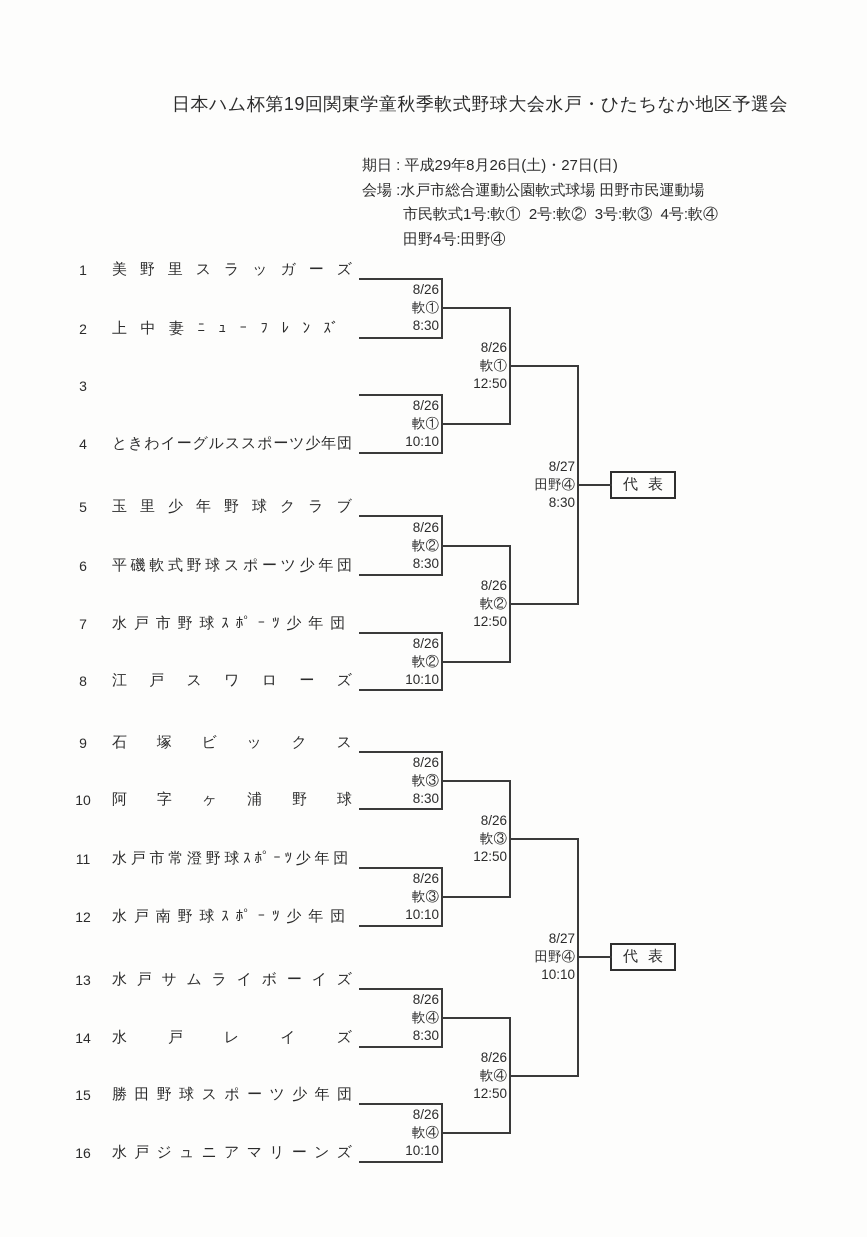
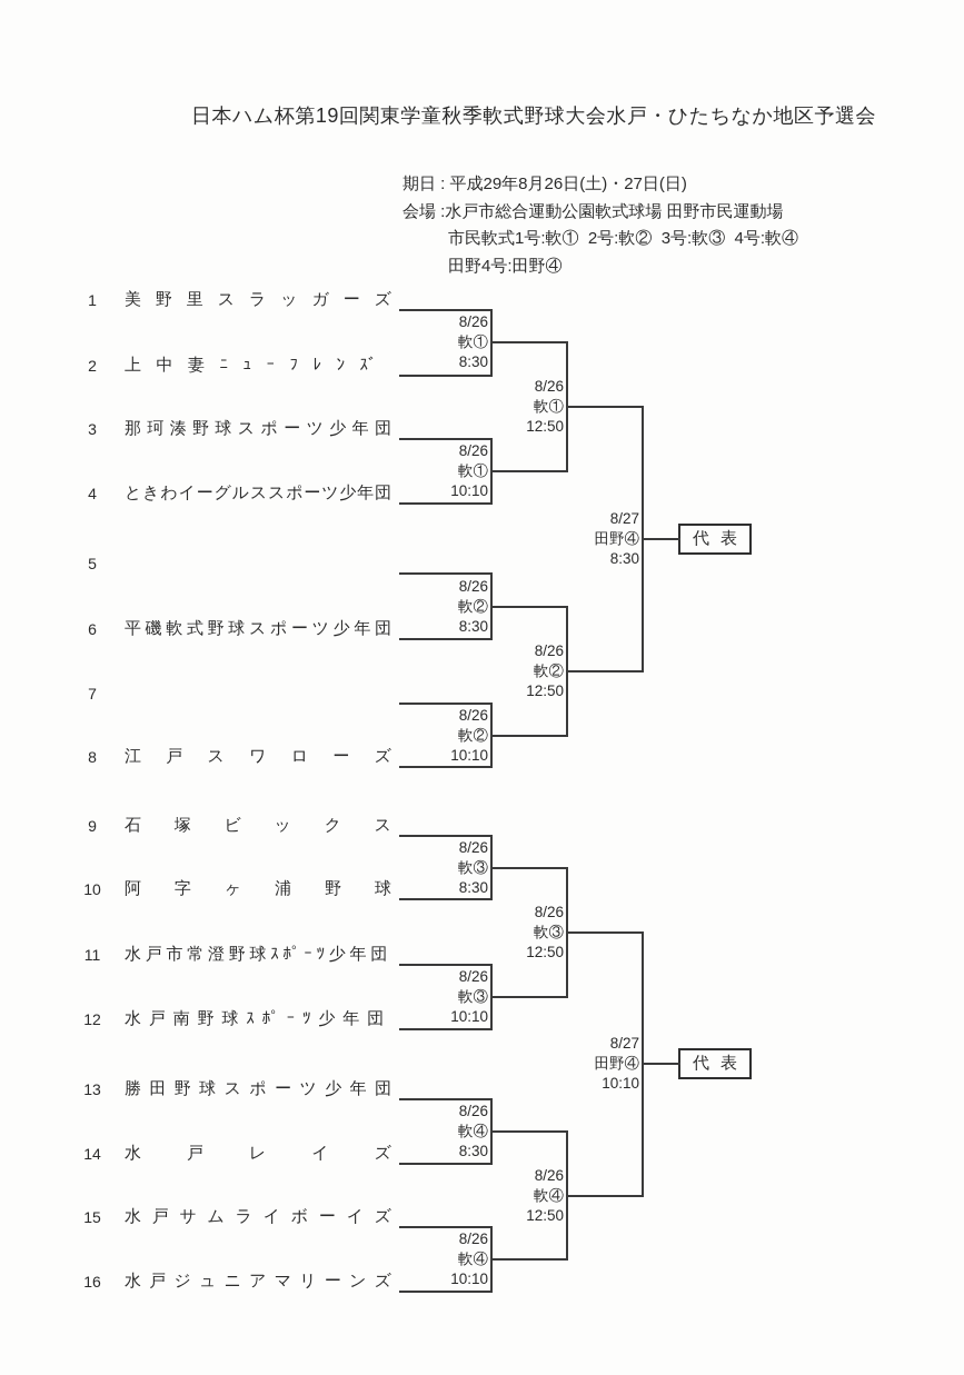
  日本ハム杯第19回関東学童秋季軟式野球大会水戸・ひたちなか地区予選会
  期日 : 平成29年8月26日(土)・27日(日)
  会場 :水戸市総合運動公園軟式球場 田野市民運動場
  市民軟式1号:軟① 2号:軟② 3号:軟③ 4号:軟④
  田野4号:田野④
  1
  美野里スラッガーズ
  2
  上中妻ﾆｭｰﾌﾚﾝｽﾞ
  3
+ 那珂湊野球スポーツ少年団
  4
  ときわイーグルススポーツ少年団
  5
- 玉里少年野球クラブ
  6
  平磯軟式野球スポーツ少年団
  7
- 水戸市野球ｽﾎﾟｰﾂ少年団
  8
  江戸スワローズ
  9
  石塚ビックス
  10
  阿字ヶ浦野球
  11
  水戸市常澄野球ｽﾎﾟｰﾂ少年団
  12
  水戸南野球ｽﾎﾟｰﾂ少年団
  13
- 水戸サムライボーイズ
+ 勝田野球スポーツ少年団
  14
  水戸レイズ
  15
- 勝田野球スポーツ少年団
+ 水戸サムライボーイズ
  16
  水戸ジュニアマリーンズ
  8/26
  軟①
  8:30
  8/26
  軟①
  10:10
  8/26
  軟②
  8:30
  8/26
  軟②
  10:10
  8/26
  軟③
  8:30
  8/26
  軟③
  10:10
  8/26
  軟④
  8:30
  8/26
  軟④
  10:10
  8/26
  軟①
  12:50
  8/26
  軟②
  12:50
  8/26
  軟③
  12:50
  8/26
  軟④
  12:50
  8/27
  田野④
  8:30
  8/27
  田野④
  10:10
  代表
  代表
